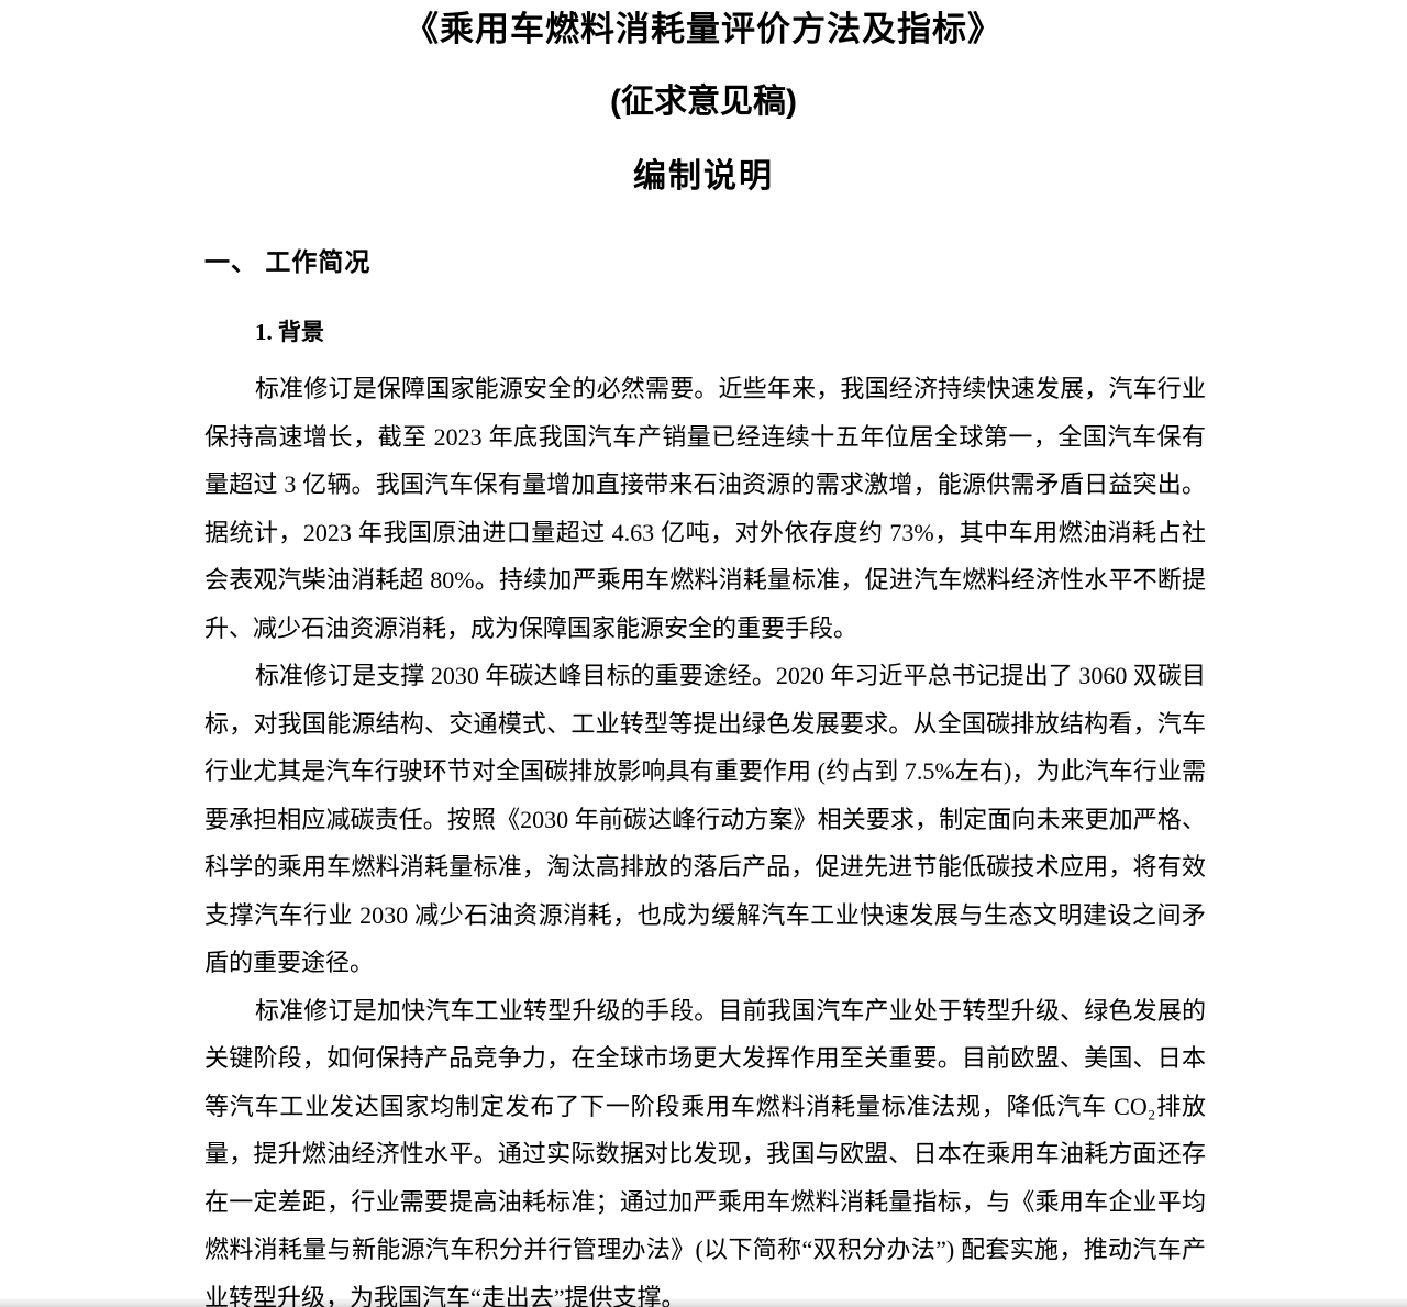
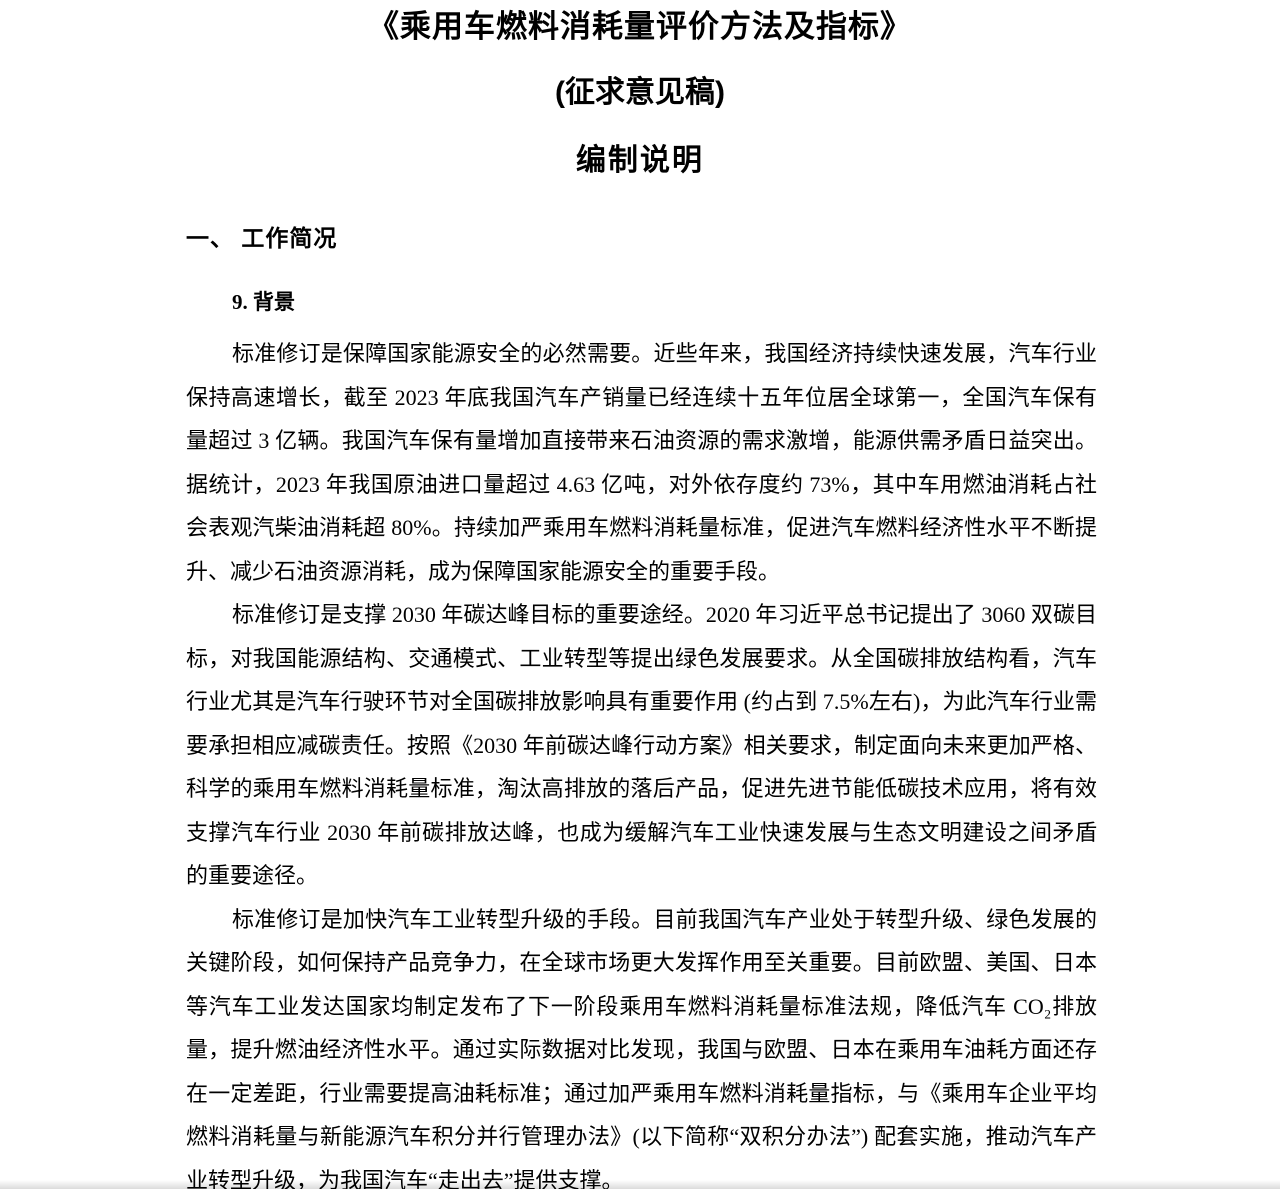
  《乘用车燃料消耗量评价方法及指标》
  (征求意见稿)
  编制说明
  一、 工作简况
- 1. 背景
+ 9. 背景
  标准修订是保障国家能源安全的必然需要。近些年来，我国经济持续快速发展，汽车行业保持高速增长，截至 2023 年底我国汽车产销量已经连续十五年位居全球第一，全国汽车保有量超过 3 亿辆。我国汽车保有量增加直接带来石油资源的需求激增，能源供需矛盾日益突出。据统计，2023 年我国原油进口量超过 4.63 亿吨，对外依存度约 73%，其中车用燃油消耗占社会表观汽柴油消耗超 80%。持续加严乘用车燃料消耗量标准，促进汽车燃料经济性水平不断提升、减少石油资源消耗，成为保障国家能源安全的重要手段。
- 标准修订是支撑 2030 年碳达峰目标的重要途经。2020 年习近平总书记提出了 3060 双碳目标，对我国能源结构、交通模式、工业转型等提出绿色发展要求。从全国碳排放结构看，汽车行业尤其是汽车行驶环节对全国碳排放影响具有重要作用 (约占到 7.5%左右)，为此汽车行业需要承担相应减碳责任。按照《2030 年前碳达峰行动方案》相关要求，制定面向未来更加严格、科学的乘用车燃料消耗量标准，淘汰高排放的落后产品，促进先进节能低碳技术应用，将有效支撑汽车行业 2030 减少石油资源消耗，也成为缓解汽车工业快速发展与生态文明建设之间矛盾的重要途径。
+ 标准修订是支撑 2030 年碳达峰目标的重要途经。2020 年习近平总书记提出了 3060 双碳目标，对我国能源结构、交通模式、工业转型等提出绿色发展要求。从全国碳排放结构看，汽车行业尤其是汽车行驶环节对全国碳排放影响具有重要作用 (约占到 7.5%左右)，为此汽车行业需要承担相应减碳责任。按照《2030 年前碳达峰行动方案》相关要求，制定面向未来更加严格、科学的乘用车燃料消耗量标准，淘汰高排放的落后产品，促进先进节能低碳技术应用，将有效支撑汽车行业 2030 年前碳排放达峰，也成为缓解汽车工业快速发展与生态文明建设之间矛盾的重要途径。
  标准修订是加快汽车工业转型升级的手段。目前我国汽车产业处于转型升级、绿色发展的关键阶段，如何保持产品竞争力，在全球市场更大发挥作用至关重要。目前欧盟、美国、日本等汽车工业发达国家均制定发布了下一阶段乘用车燃料消耗量标准法规，降低汽车 CO₂排放量，提升燃油经济性水平。通过实际数据对比发现，我国与欧盟、日本在乘用车油耗方面还存在一定差距，行业需要提高油耗标准；通过加严乘用车燃料消耗量指标，与《乘用车企业平均燃料消耗量与新能源汽车积分并行管理办法》(以下简称“双积分办法”) 配套实施，推动汽车产
